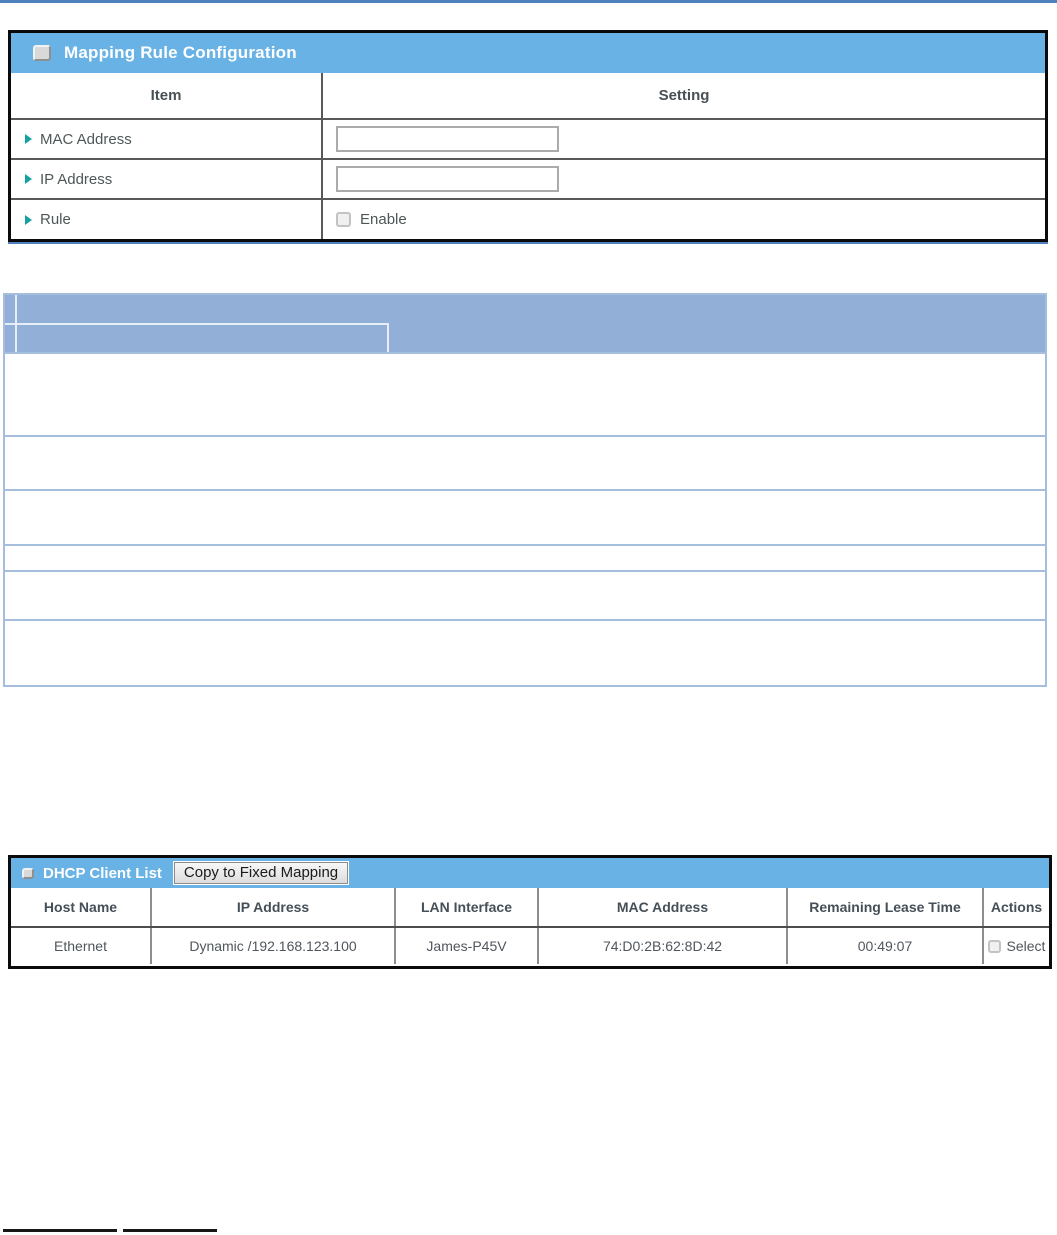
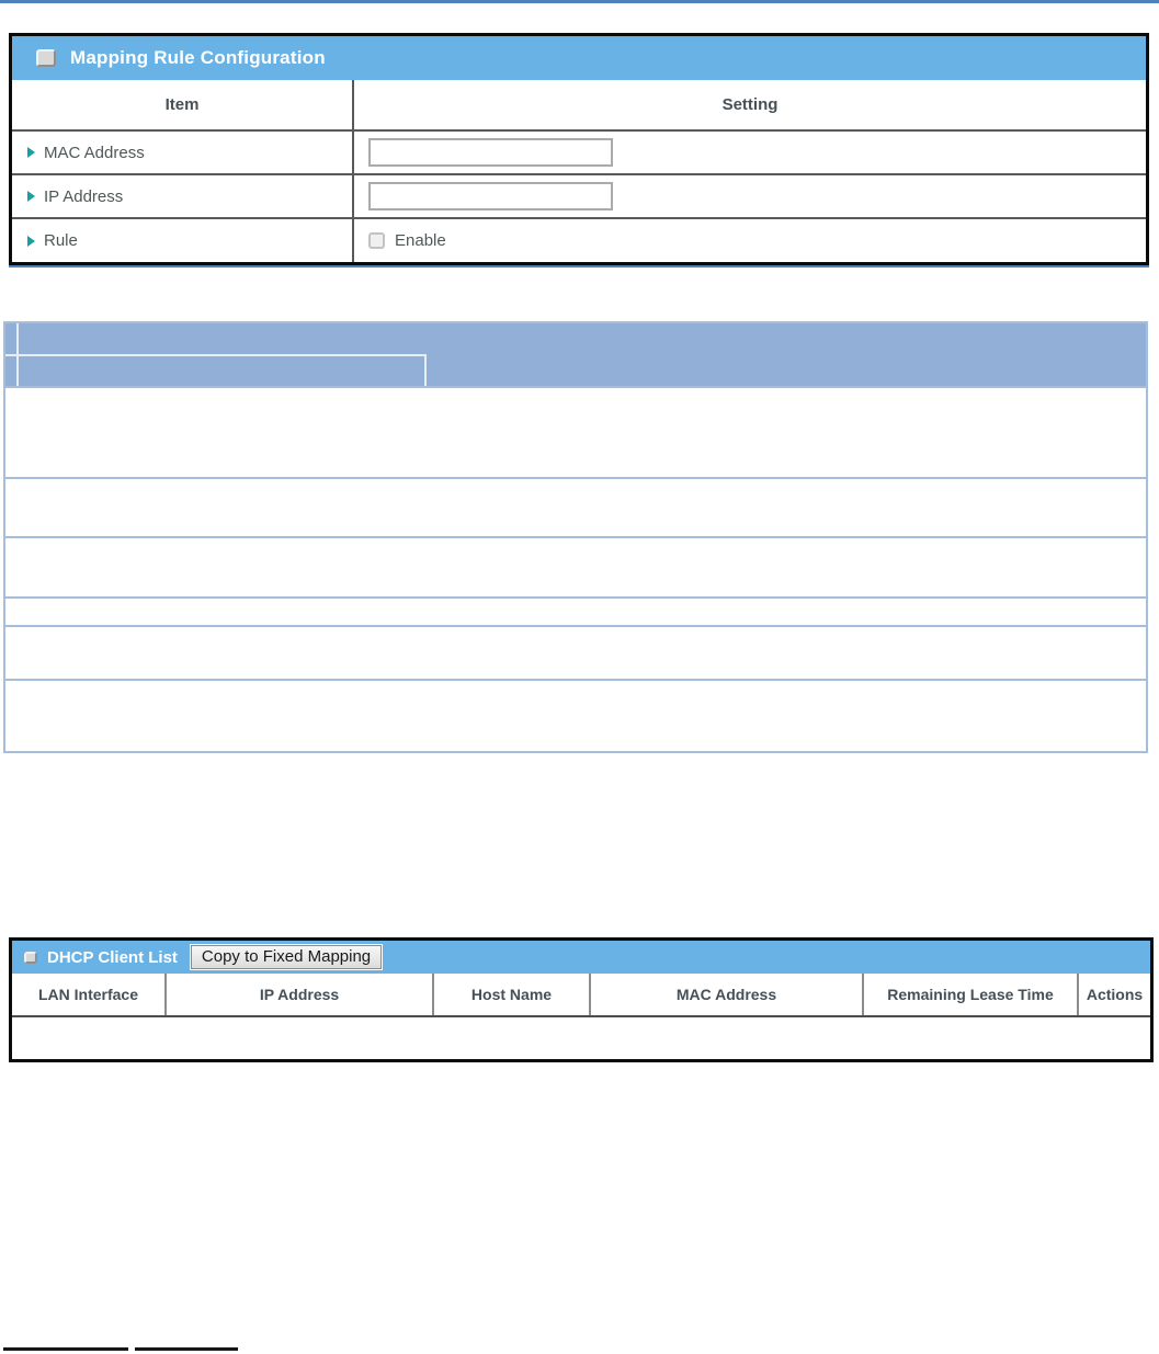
  Mapping Rule Configuration
  Item
  Setting
  MAC Address
  IP Address
  Rule
  Enable
  DHCP Client List
  Copy to Fixed Mapping
- Host Name
+ LAN Interface
  IP Address
- LAN Interface
+ Host Name
  MAC Address
  Remaining Lease Time
  Actions
- Ethernet
- Dynamic /192.168.123.100
- James-P45V
- 74:D0:2B:62:8D:42
- 00:49:07
- Select
